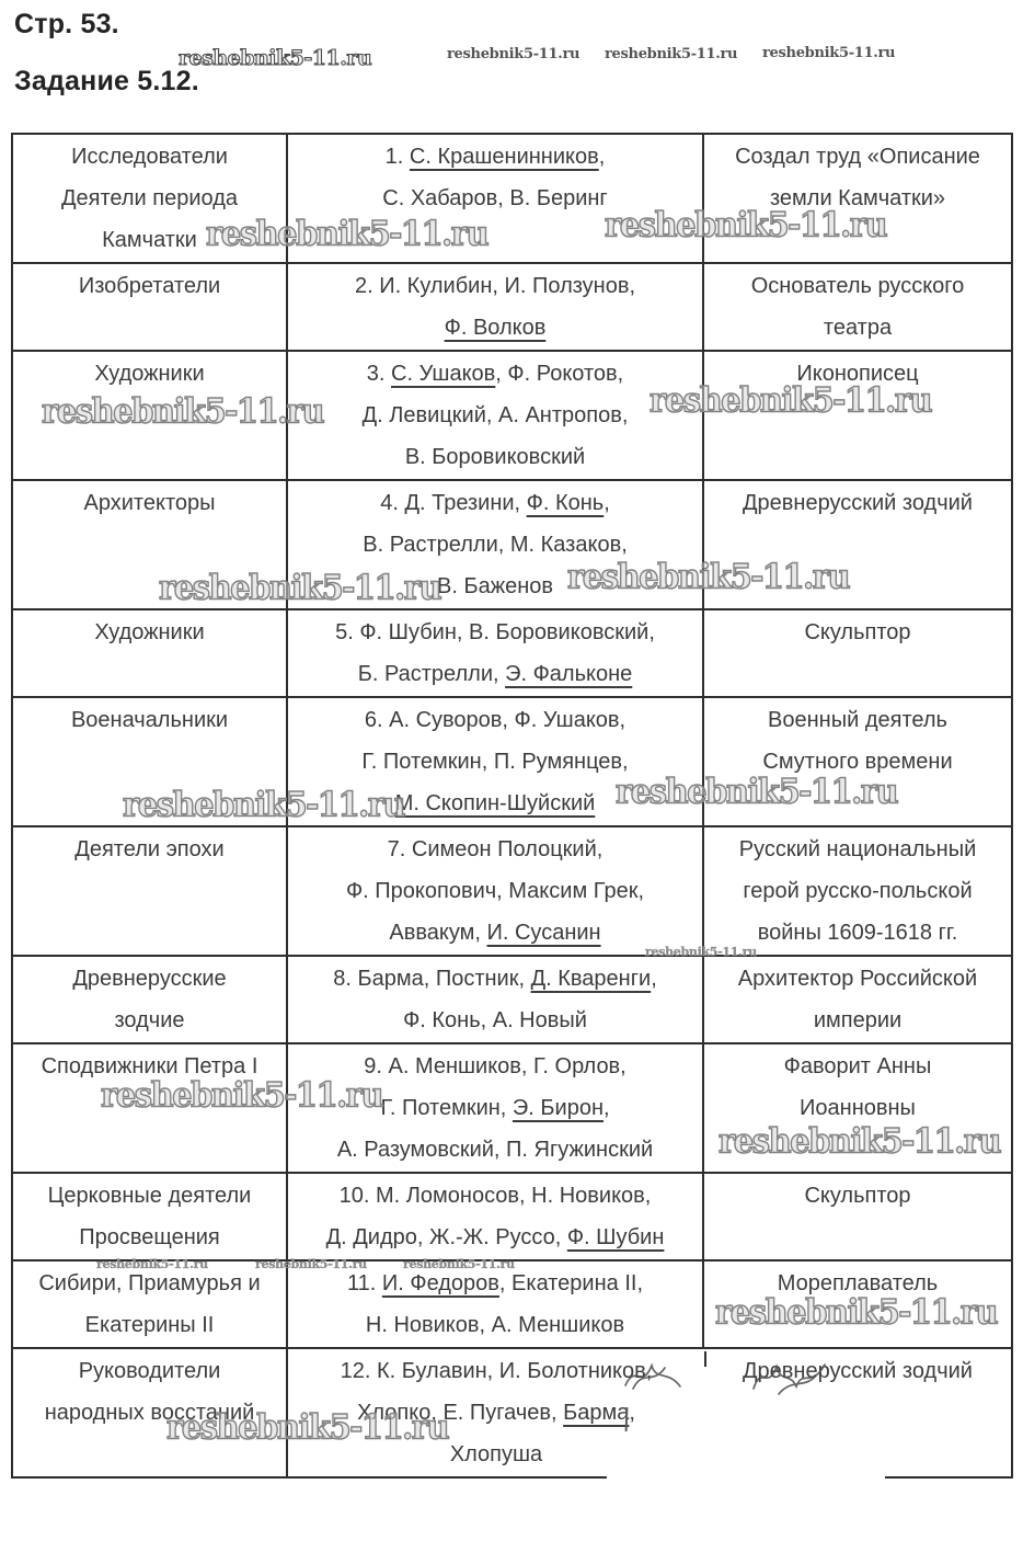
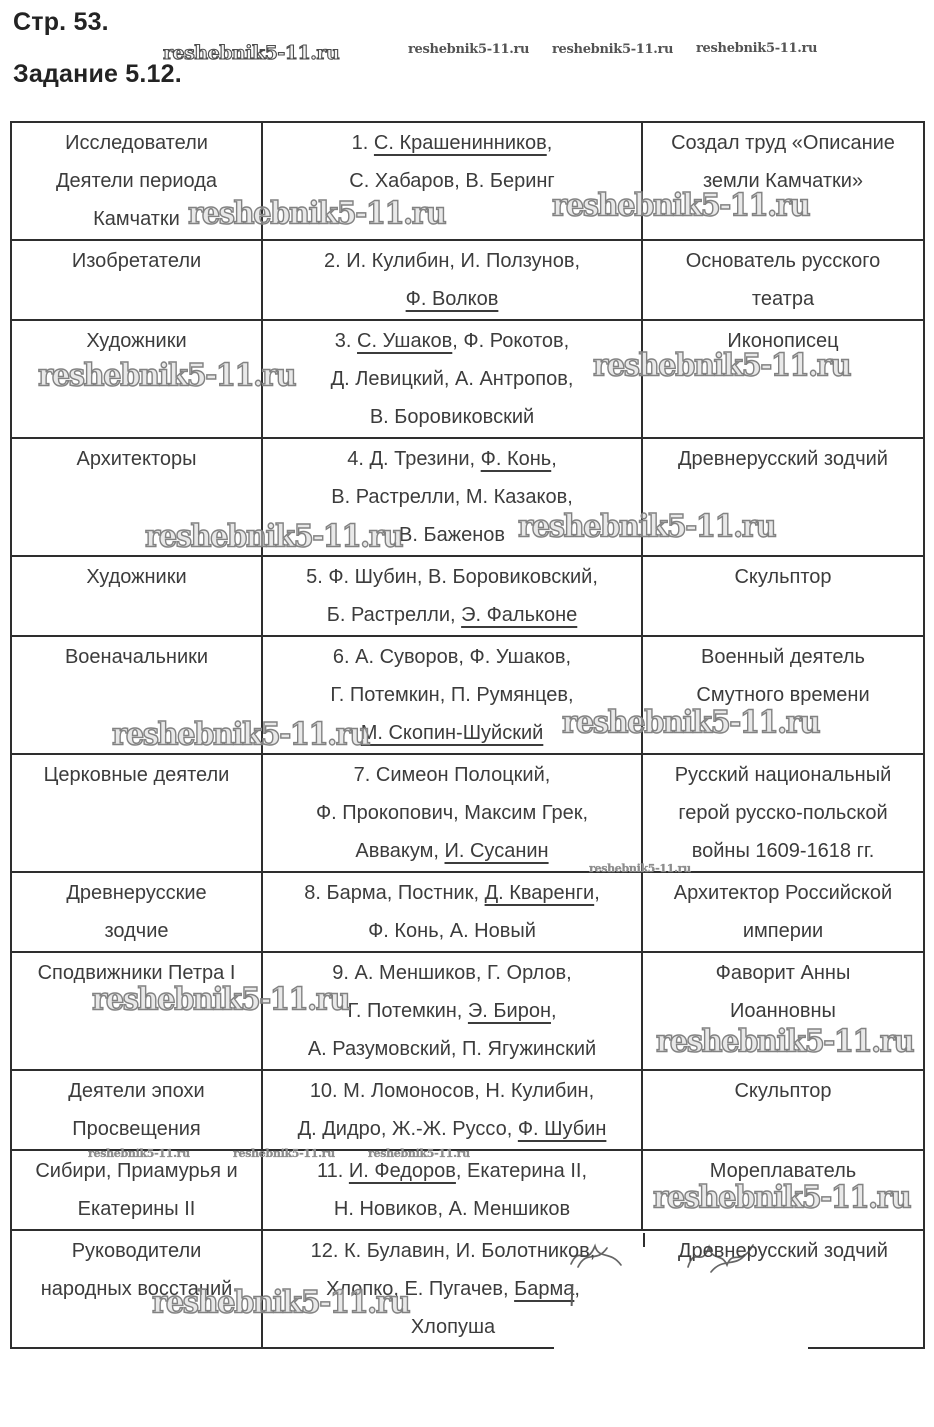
  Стр. 53.
  Задание 5.12.
  Исследователи
  Деятели периода
  Камчатки
  1. С. Крашенинников,
  С. Хабаров, В. Беринг
  Создал труд «Описание
  земли Камчатки»
  Изобретатели
  2. И. Кулибин, И. Ползунов,
  Ф. Волков
  Основатель русского
  театра
  Художники
  3. С. Ушаков, Ф. Рокотов,
  Д. Левицкий, А. Антропов,
  В. Боровиковский
  Иконописец
  Архитекторы
  4. Д. Трезини, Ф. Конь,
  В. Растрелли, М. Казаков,
  В. Баженов
  Древнерусский зодчий
  Художники
  5. Ф. Шубин, В. Боровиковский,
  Б. Растрелли, Э. Фальконе
  Скульптор
  Военачальники
  6. А. Суворов, Ф. Ушаков,
  Г. Потемкин, П. Румянцев,
  М. Скопин-Шуйский
  Военный деятель
  Смутного времени
- Деятели эпохи
+ Церковные деятели
  7. Симеон Полоцкий,
  Ф. Прокопович, Максим Грек,
  Аввакум, И. Сусанин
  Русский национальный
  герой русско-польской
  войны 1609-1618 гг.
  Древнерусские
  зодчие
  8. Барма, Постник, Д. Кваренги,
  Ф. Конь, А. Новый
  Архитектор Российской
  империи
  Сподвижники Петра I
  9. А. Меншиков, Г. Орлов,
  Г. Потемкин, Э. Бирон,
  А. Разумовский, П. Ягужинский
  Фаворит Анны
  Иоанновны
- Церковные деятели
+ Деятели эпохи
  Просвещения
- 10. М. Ломоносов, Н. Новиков,
+ 10. М. Ломоносов, Н. Кулибин,
  Д. Дидро, Ж.-Ж. Руссо, Ф. Шубин
  Скульптор
  Сибири, Приамурья и
  Екатерины II
  11. И. Федоров, Екатерина II,
  Н. Новиков, А. Меншиков
  Мореплаватель
  Руководители
  народных восстаний
  12. К. Булавин, И. Болотников,
  Хлопко, Е. Пугачев, Барма,
  Хлопуша
  Древнерусский зодчий
  reshebnik5-11.ru
  reshebnik5-11.ru
  reshebnik5-11.ru
  reshebnik5-11.ru
  reshebnik5-11.ru
  reshebnik5-11.ru
  reshebnik5-11.ru
  reshebnik5-11.ru
  reshebnik5-11.ru
  reshebnik5-11.ru
  reshebnik5-11.ru
  reshebnik5-11.ru
  reshebnik5-11.ru
  reshebnik5-11.ru
  reshebnik5-11.ru
  reshebnik5-11.ru
  reshebnik5-11.ru
  reshebnik5-11.ru
  reshebnik5-11.ru
  reshebnik5-11.ru
